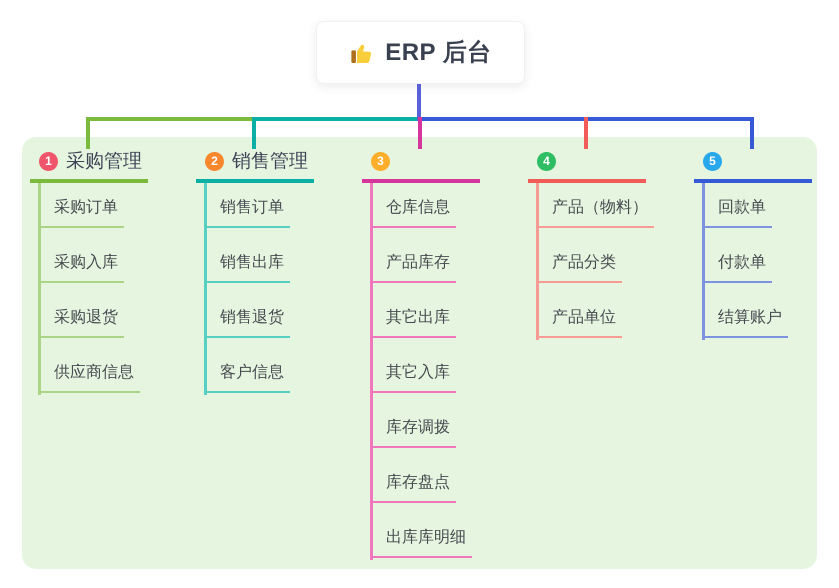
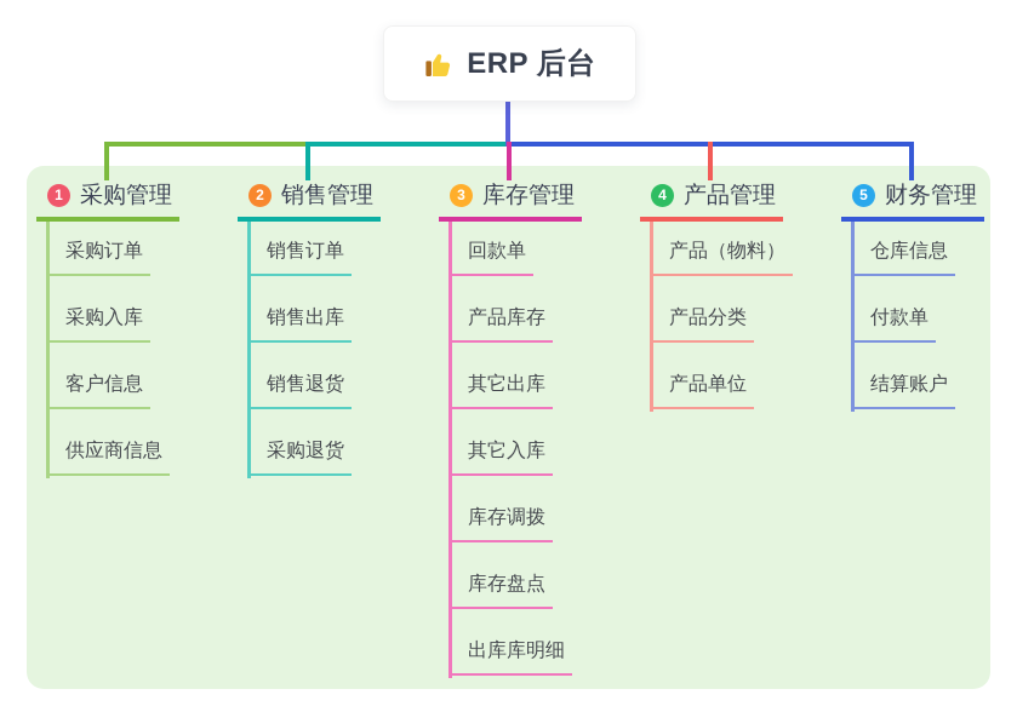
  ERP 后台
  1
  采购管理
  采购订单
  采购入库
- 采购退货
+ 客户信息
  供应商信息
  2
  销售管理
  销售订单
  销售出库
  销售退货
- 客户信息
+ 采购退货
  3
+ 库存管理
- 仓库信息
+ 回款单
  产品库存
  其它出库
  其它入库
  库存调拨
  库存盘点
  出库库明细
  4
+ 产品管理
  产品（物料）
  产品分类
  产品单位
  5
+ 财务管理
- 回款单
+ 仓库信息
  付款单
  结算账户
